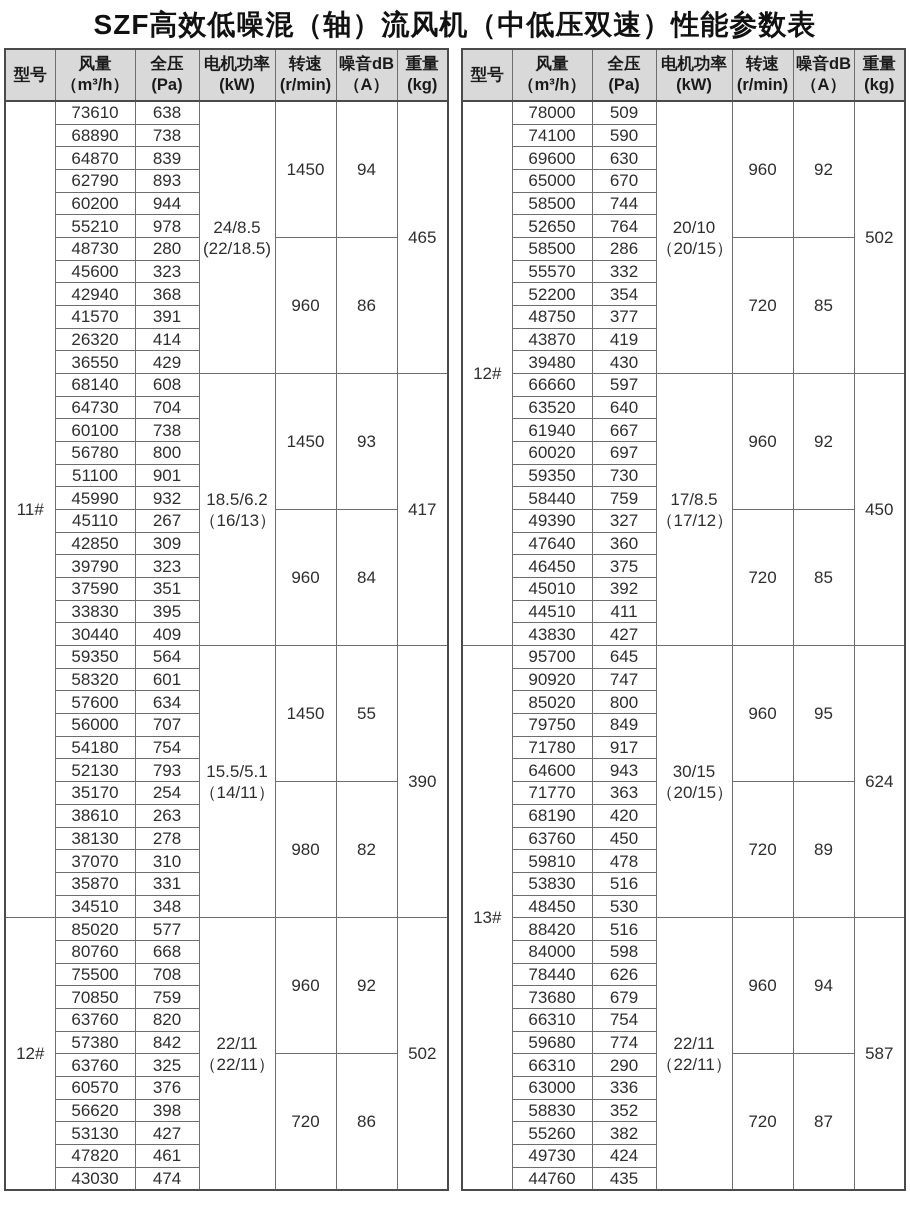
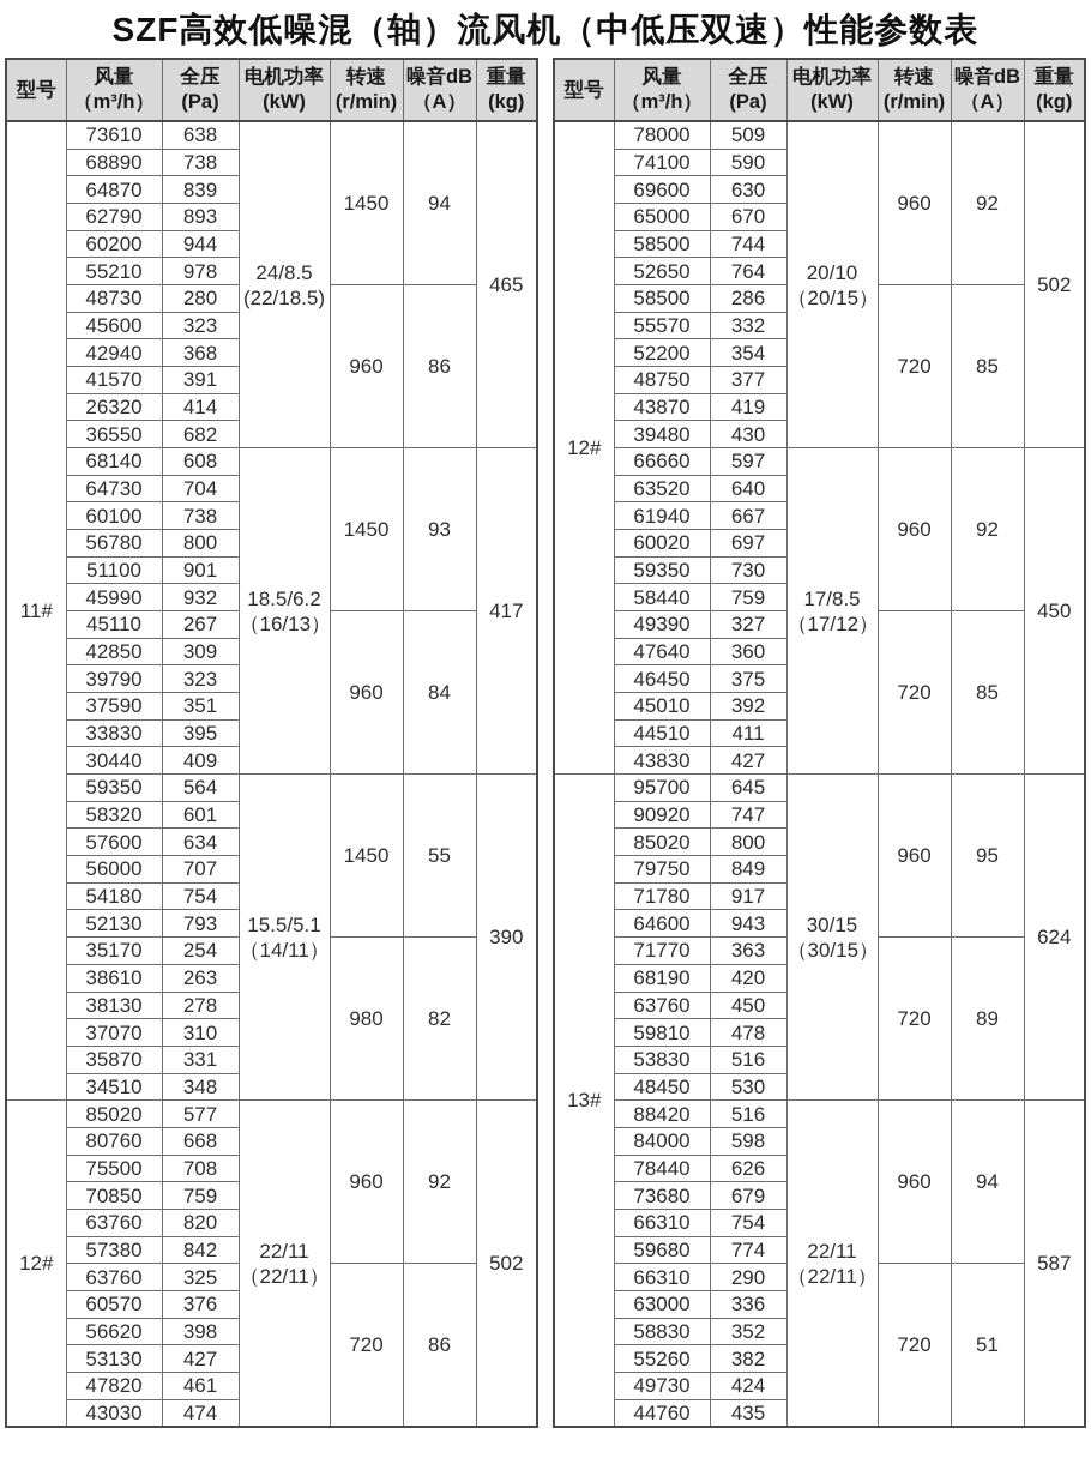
  SZF高效低噪混（轴）流风机（中低压双速）性能参数表
  型号	风量（m³/h）	全压(Pa)	电机功率(kW)	转速(r/min)	噪音dB（A）	重量(kg)
  11#	73610	638	24/8.5(22/18.5)	1450	94	465
  68890	738
  64870	839
  62790	893
  60200	944
  55210	978
  48730	280	960	86
  45600	323
  42940	368
  41570	391
  26320	414
- 36550	429
+ 36550	682
  68140	608	18.5/6.2（16/13）	1450	93	417
  64730	704
  60100	738
  56780	800
  51100	901
  45990	932
  45110	267	960	84
  42850	309
  39790	323
  37590	351
  33830	395
  30440	409
  59350	564	15.5/5.1（14/11）	1450	55	390
  58320	601
  57600	634
  56000	707
  54180	754
  52130	793
  35170	254	980	82
  38610	263
  38130	278
  37070	310
  35870	331
  34510	348
  12#	85020	577	22/11（22/11）	960	92	502
  80760	668
  75500	708
  70850	759
  63760	820
  57380	842
  63760	325	720	86
  60570	376
  56620	398
  53130	427
  47820	461
  43030	474
  型号	风量（m³/h）	全压(Pa)	电机功率(kW)	转速(r/min)	噪音dB（A）	重量(kg)
  12#	78000	509	20/10（20/15）	960	92	502
  74100	590
  69600	630
  65000	670
  58500	744
  52650	764
  58500	286	720	85
  55570	332
  52200	354
  48750	377
  43870	419
  39480	430
  66660	597	17/8.5（17/12）	960	92	450
  63520	640
  61940	667
  60020	697
  59350	730
  58440	759
  49390	327	720	85
  47640	360
  46450	375
  45010	392
  44510	411
  43830	427
- 13#	95700	645	30/15（20/15）	960	95	624
+ 13#	95700	645	30/15（30/15）	960	95	624
  90920	747
  85020	800
  79750	849
  71780	917
  64600	943
  71770	363	720	89
  68190	420
  63760	450
  59810	478
  53830	516
  48450	530
  88420	516	22/11（22/11）	960	94	587
  84000	598
  78440	626
  73680	679
  66310	754
  59680	774
- 66310	290	720	87
+ 66310	290	720	51
  63000	336
  58830	352
  55260	382
  49730	424
  44760	435
